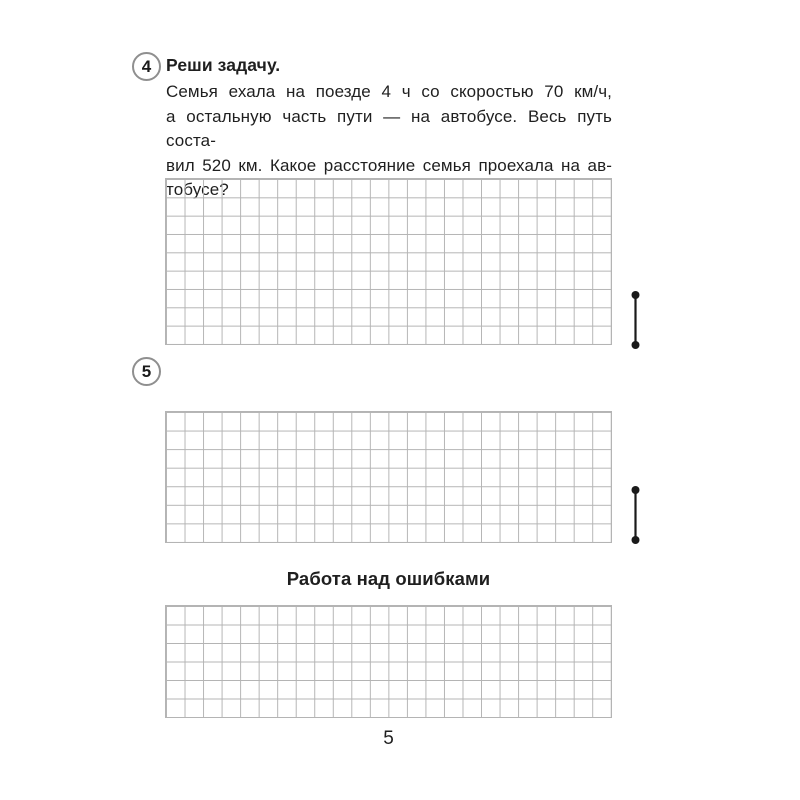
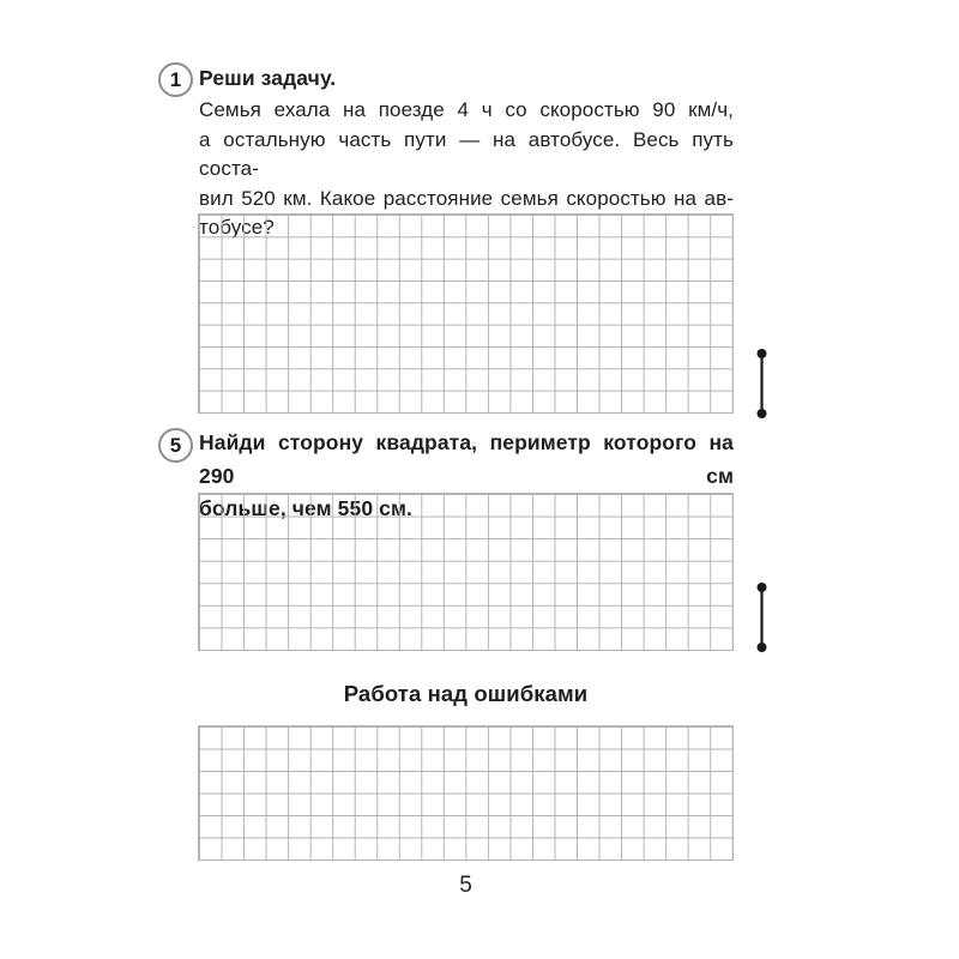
- 4
+ 1
  Реши задачу.
- Семья ехала на поезде 4 ч со скоростью 70 км/ч,
+ Семья ехала на поезде 4 ч со скоростью 90 км/ч,
  а остальную часть пути — на автобусе. Весь путь соста-
- вил 520 км. Какое расстояние семья проехала на ав-
+ вил 520 км. Какое расстояние семья скоростью на ав-
  5
+ Найди сторону квадрата, периметр которого на 290 см
  Работа над ошибками
  5
